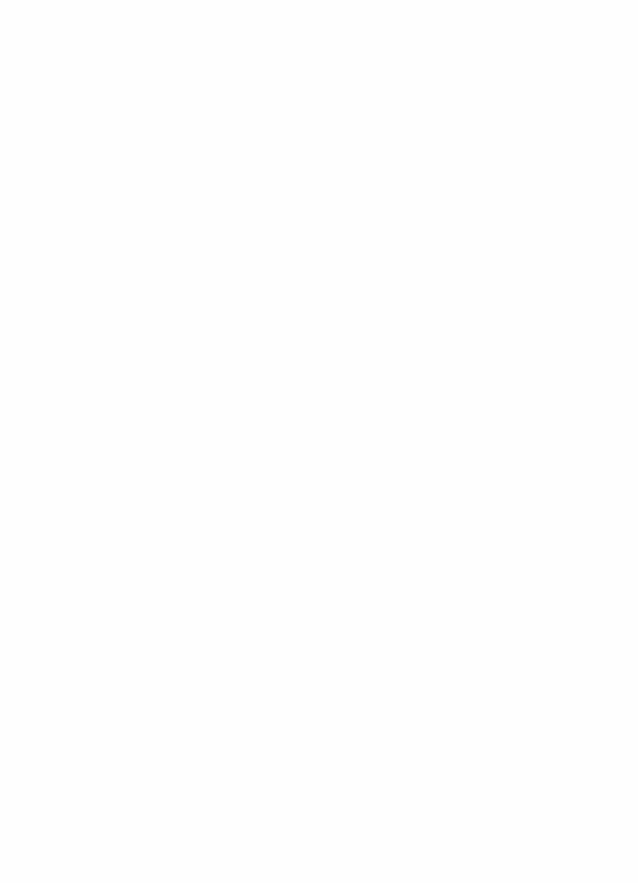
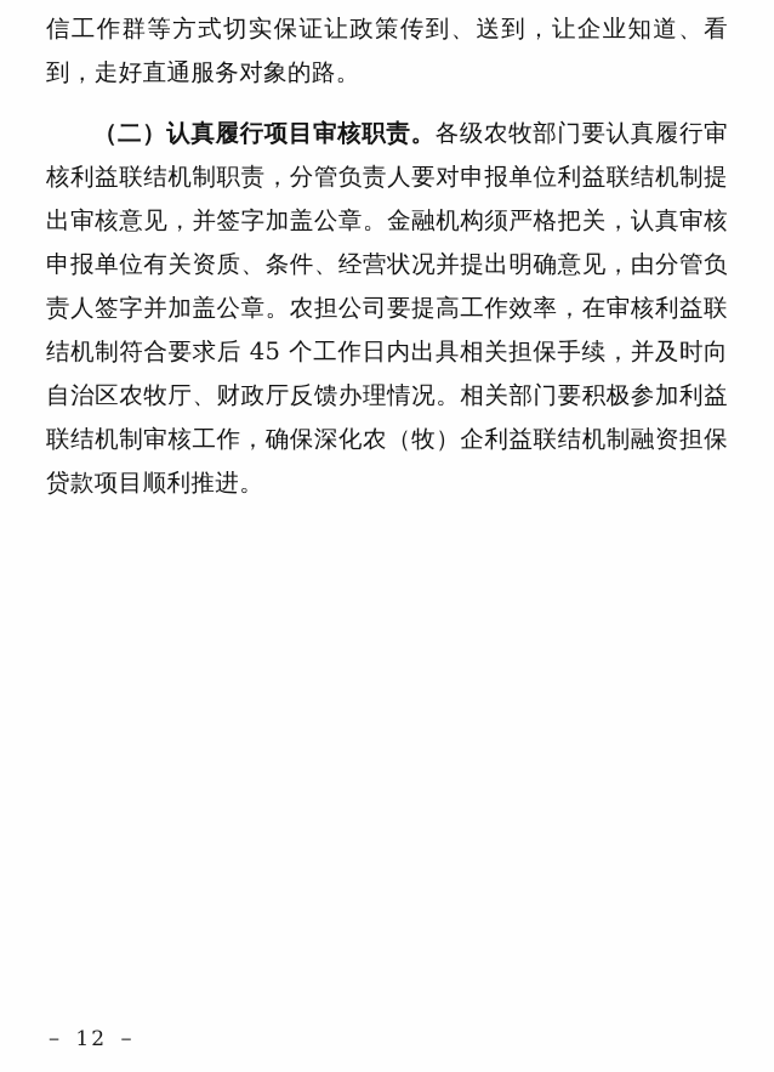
+ 信工作群等方式切实保证让政策传到、送到，让企业知道、看到，走好直通服务对象的路。
+ （二）认真履行项目审核职责。各级农牧部门要认真履行审核利益联结机制职责，分管负责人要对申报单位利益联结机制提出审核意见，并签字加盖公章。金融机构须严格把关，认真审核申报单位有关资质、条件、经营状况并提出明确意见，由分管负责人签字并加盖公章。农担公司要提高工作效率，在审核利益联结机制符合要求后 45 个工作日内出具相关担保手续，并及时向自治区农牧厅、财政厅反馈办理情况。相关部门要积极参加利益联结机制审核工作，确保深化农（牧）企利益联结机制融资担保贷款项目顺利推进。
+ － 12 －
